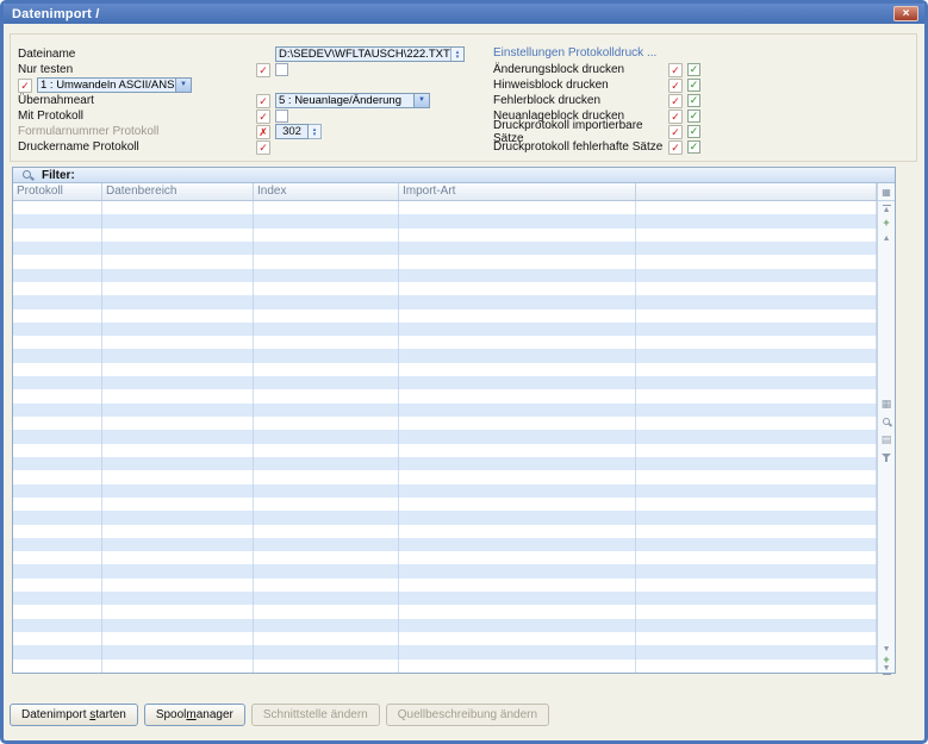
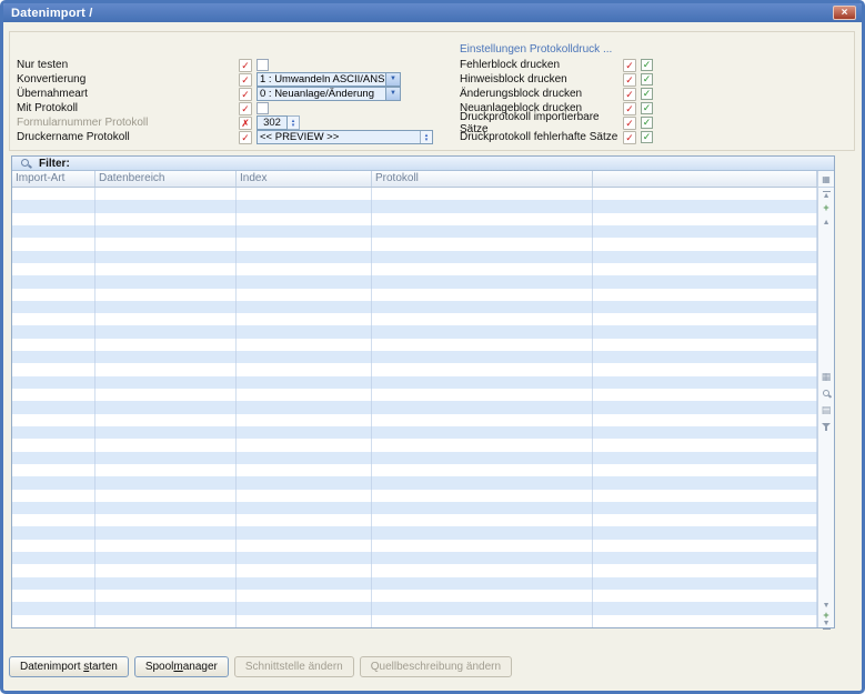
  Datenimport /
  ×
- Dateiname
- D:\SEDEV\WFLTAUSCH\222.TXT
  Nur testen
  ✓
+ Konvertierung
  ✓
  1 : Umwandeln ASCII/ANS
  Übernahmeart
  ✓
- 5 : Neuanlage/Änderung
+ 0 : Neuanlage/Änderung
  Mit Protokoll
  ✓
  Formularnummer Protokoll
  ✗
  302
  Druckername Protokoll
  ✓
+ << PREVIEW >>
  Einstellungen Protokolldruck ...
- Änderungsblock drucken
+ Fehlerblock drucken
  ✓
  ✓
  Hinweisblock drucken
  ✓
  ✓
- Fehlerblock drucken
+ Änderungsblock drucken
  ✓
  ✓
  Neuanlageblock drucken
  ✓
  ✓
  Druckprotokoll importierbare Sätze
  ✓
  ✓
  Druckprotokoll fehlerhafte Sätze
  ✓
  ✓
  Filter:
- Protokoll
+ Import-Art
  Datenbereich
  Index
- Import-Art
+ Protokoll
  ▦
  +
  ▦
  ▤
  +
  Datenimport starten
  Spoolmanager
  Schnittstelle ändern
  Quellbeschreibung ändern
